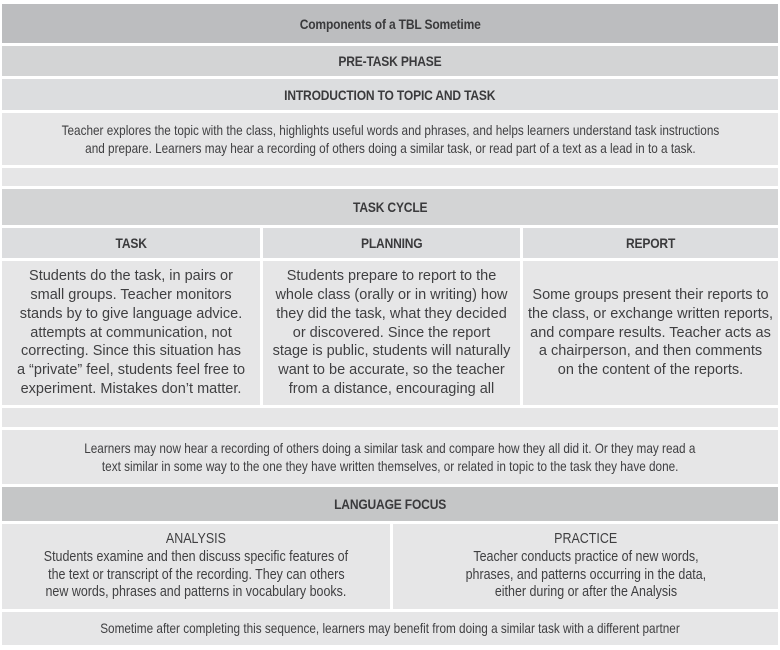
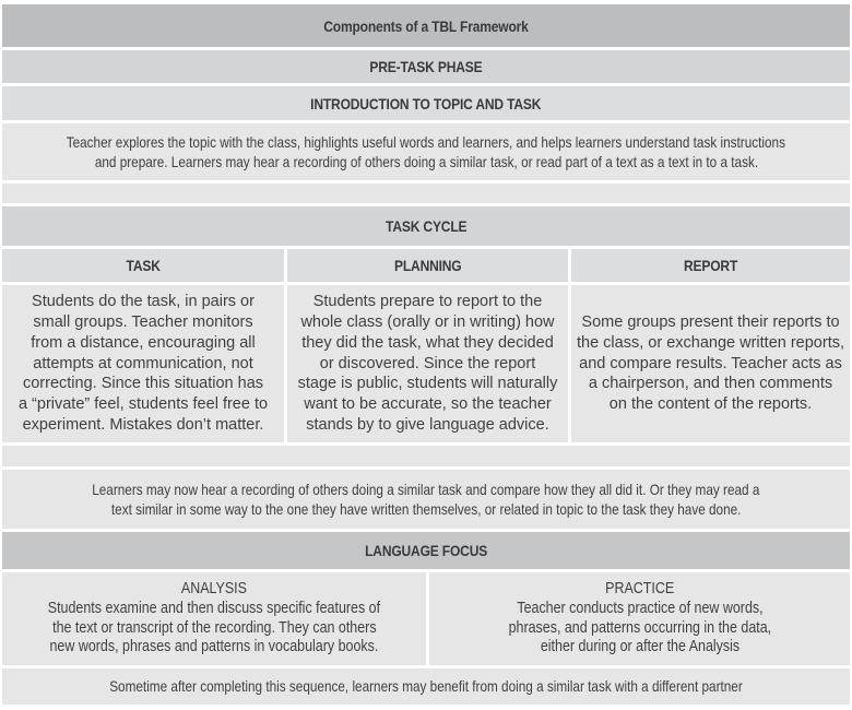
- Components of a TBL Sometime
+ Components of a TBL Framework
  PRE-TASK PHASE
  INTRODUCTION TO TOPIC AND TASK
- Teacher explores the topic with the class, highlights useful words and phrases, and helps learners understand task instructions
+ Teacher explores the topic with the class, highlights useful words and learners, and helps learners understand task instructions
- and prepare. Learners may hear a recording of others doing a similar task, or read part of a text as a lead in to a task.
+ and prepare. Learners may hear a recording of others doing a similar task, or read part of a text as a text in to a task.
  TASK CYCLE
  TASK
  PLANNING
  REPORT
  Students do the task, in pairs or
  small groups. Teacher monitors
- stands by to give language advice.
+ from a distance, encouraging all
  attempts at communication, not
  correcting. Since this situation has
  a “private” feel, students feel free to
  experiment. Mistakes don’t matter.
  Students prepare to report to the
  whole class (orally or in writing) how
  they did the task, what they decided
  or discovered. Since the report
  stage is public, students will naturally
  want to be accurate, so the teacher
- from a distance, encouraging all
+ stands by to give language advice.
  Some groups present their reports to
  the class, or exchange written reports,
  and compare results. Teacher acts as
  a chairperson, and then comments
  on the content of the reports.
  Learners may now hear a recording of others doing a similar task and compare how they all did it. Or they may read a
  text similar in some way to the one they have written themselves, or related in topic to the task they have done.
  LANGUAGE FOCUS
  ANALYSIS
  Students examine and then discuss specific features of
  the text or transcript of the recording. They can others
  new words, phrases and patterns in vocabulary books.
  PRACTICE
  Teacher conducts practice of new words,
  phrases, and patterns occurring in the data,
  either during or after the Analysis
  Sometime after completing this sequence, learners may benefit from doing a similar task with a different partner
